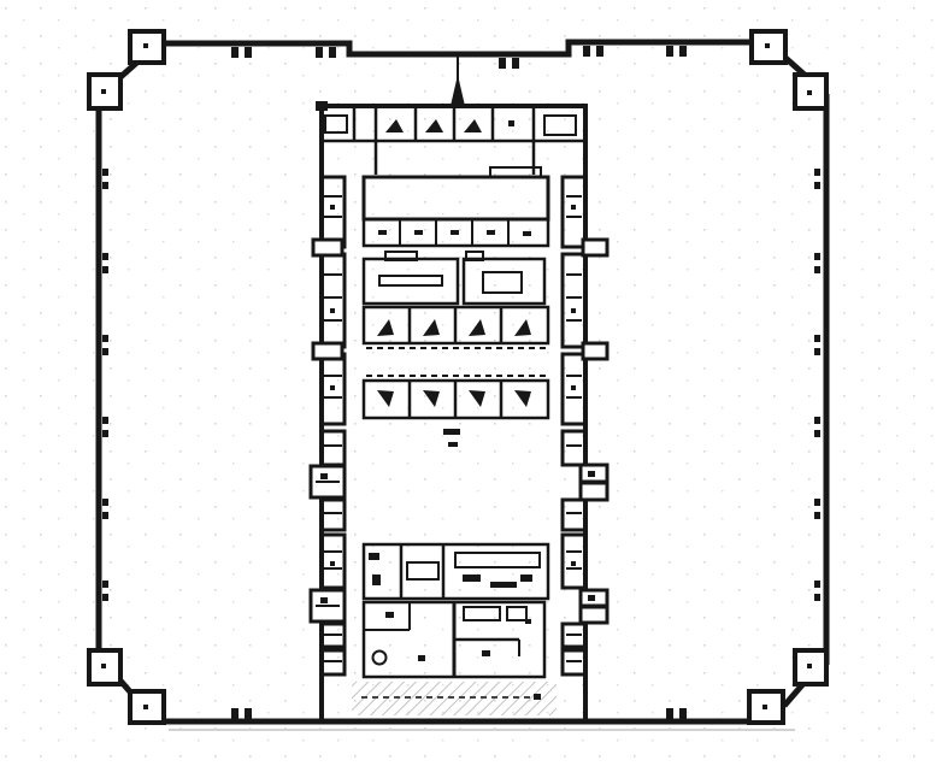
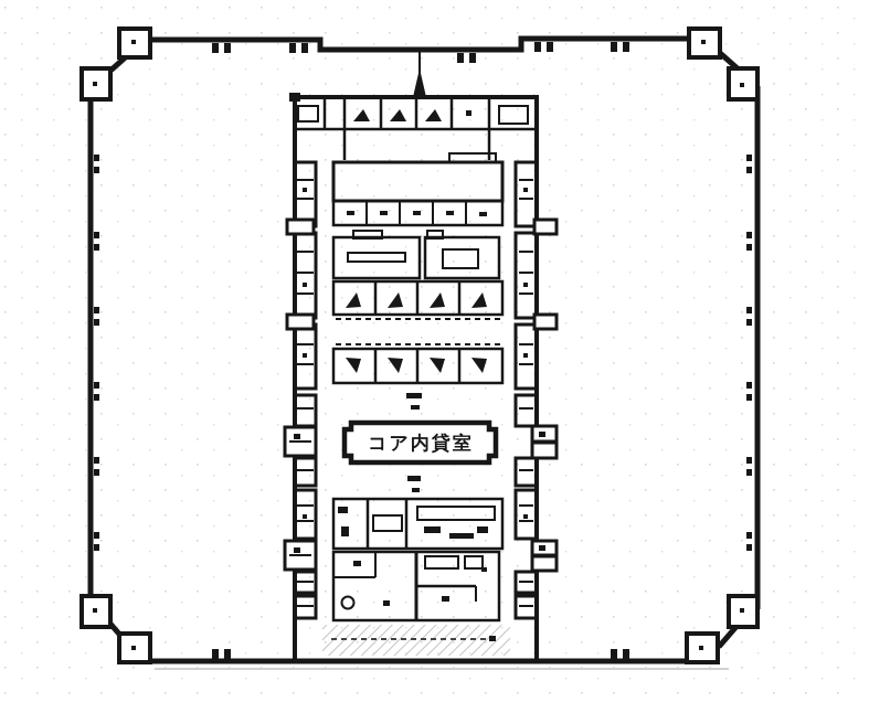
+ コア内貸室
